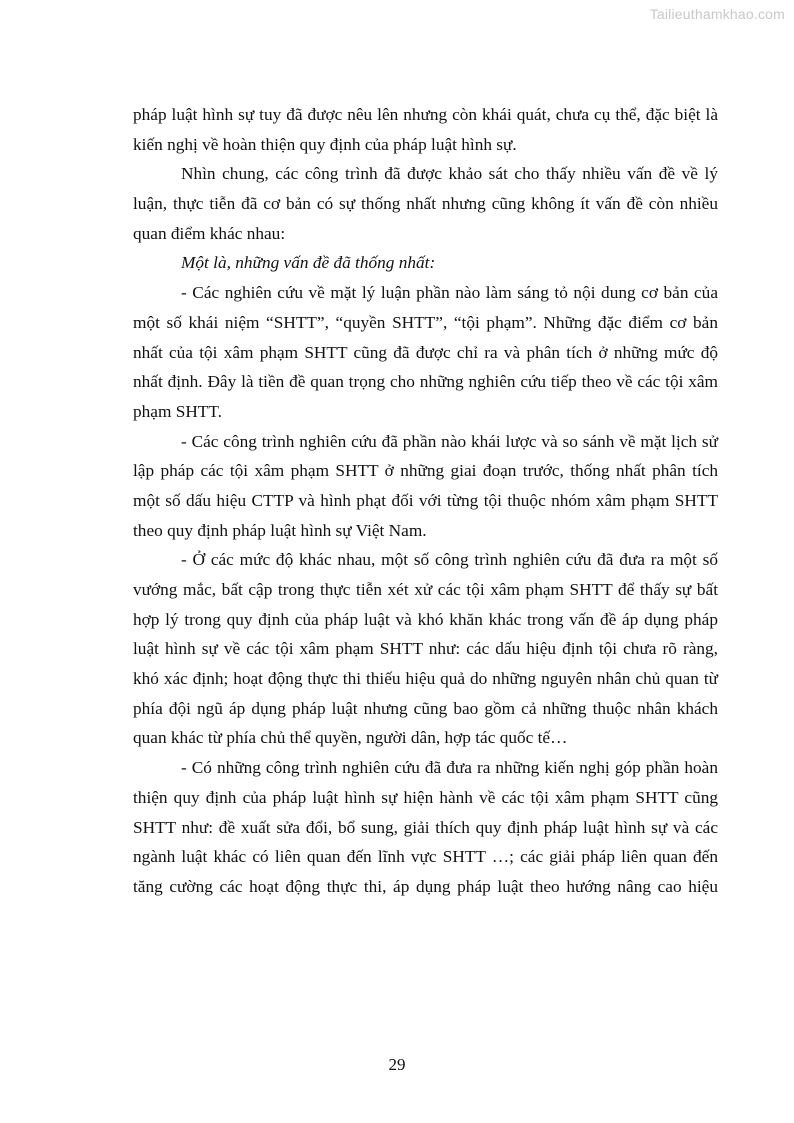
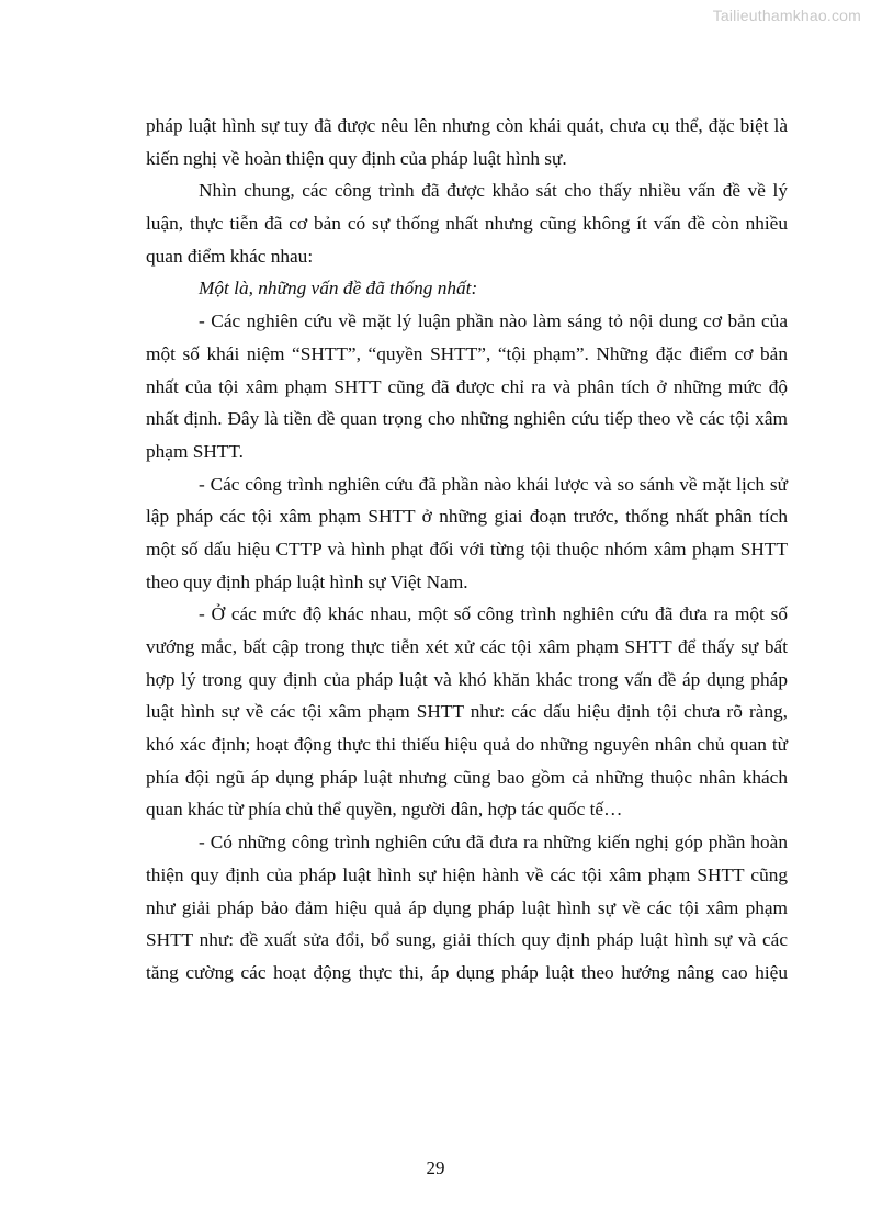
  Tailieuthamkhao.com
  pháp luật hình sự tuy đã được nêu lên nhưng còn khái quát, chưa cụ thể, đặc biệt là
  kiến nghị về hoàn thiện quy định của pháp luật hình sự.
  Nhìn chung, các công trình đã được khảo sát cho thấy nhiều vấn đề về lý
  luận, thực tiễn đã cơ bản có sự thống nhất nhưng cũng không ít vấn đề còn nhiều
  quan điểm khác nhau:
  Một là, những vấn đề đã thống nhất:
  - Các nghiên cứu về mặt lý luận phần nào làm sáng tỏ nội dung cơ bản của
  một số khái niệm “SHTT”, “quyền SHTT”, “tội phạm”. Những đặc điểm cơ bản
  nhất của tội xâm phạm SHTT cũng đã được chỉ ra và phân tích ở những mức độ
  nhất định. Đây là tiền đề quan trọng cho những nghiên cứu tiếp theo về các tội xâm
  phạm SHTT.
  - Các công trình nghiên cứu đã phần nào khái lược và so sánh về mặt lịch sử
  lập pháp các tội xâm phạm SHTT ở những giai đoạn trước, thống nhất phân tích
  một số dấu hiệu CTTP và hình phạt đối với từng tội thuộc nhóm xâm phạm SHTT
  theo quy định pháp luật hình sự Việt Nam.
  - Ở các mức độ khác nhau, một số công trình nghiên cứu đã đưa ra một số
  vướng mắc, bất cập trong thực tiễn xét xử các tội xâm phạm SHTT để thấy sự bất
  hợp lý trong quy định của pháp luật và khó khăn khác trong vấn đề áp dụng pháp
  luật hình sự về các tội xâm phạm SHTT như: các dấu hiệu định tội chưa rõ ràng,
  khó xác định; hoạt động thực thi thiếu hiệu quả do những nguyên nhân chủ quan từ
  phía đội ngũ áp dụng pháp luật nhưng cũng bao gồm cả những thuộc nhân khách
  quan khác từ phía chủ thể quyền, người dân, hợp tác quốc tế…
  - Có những công trình nghiên cứu đã đưa ra những kiến nghị góp phần hoàn
  thiện quy định của pháp luật hình sự hiện hành về các tội xâm phạm SHTT cũng
+ như giải pháp bảo đảm hiệu quả áp dụng pháp luật hình sự về các tội xâm phạm
  SHTT như: đề xuất sửa đổi, bổ sung, giải thích quy định pháp luật hình sự và các
- ngành luật khác có liên quan đến lĩnh vực SHTT …; các giải pháp liên quan đến
  tăng cường các hoạt động thực thi, áp dụng pháp luật theo hướng nâng cao hiệu
  29
